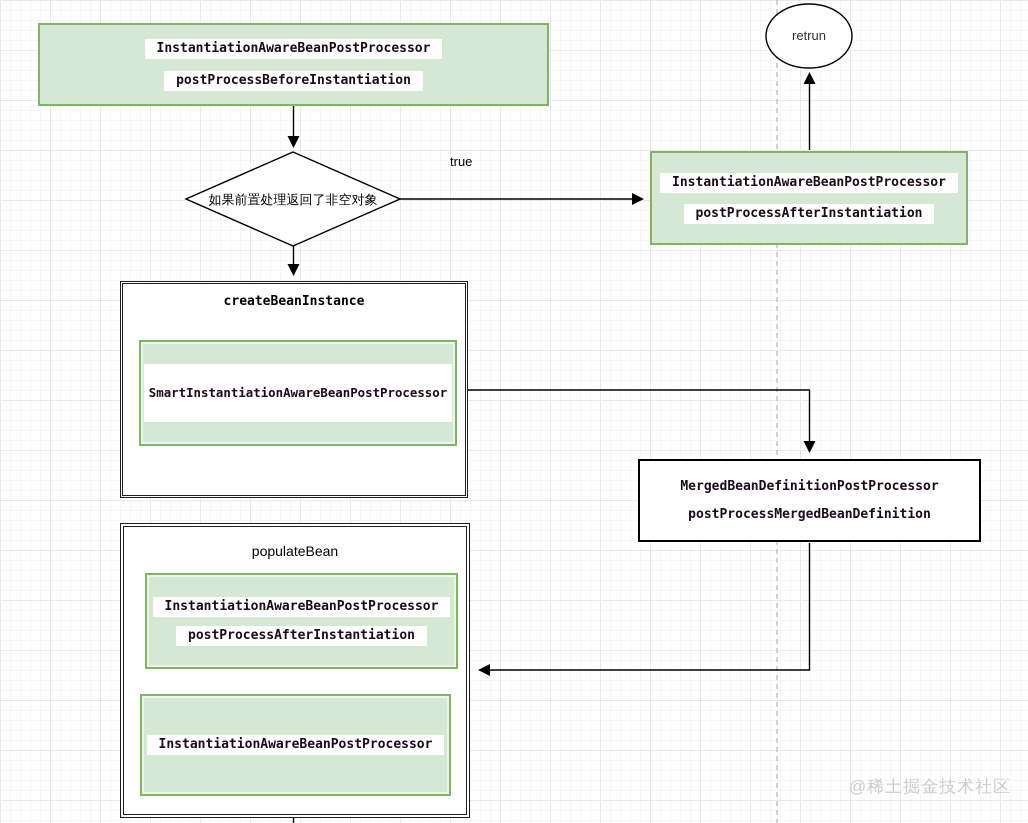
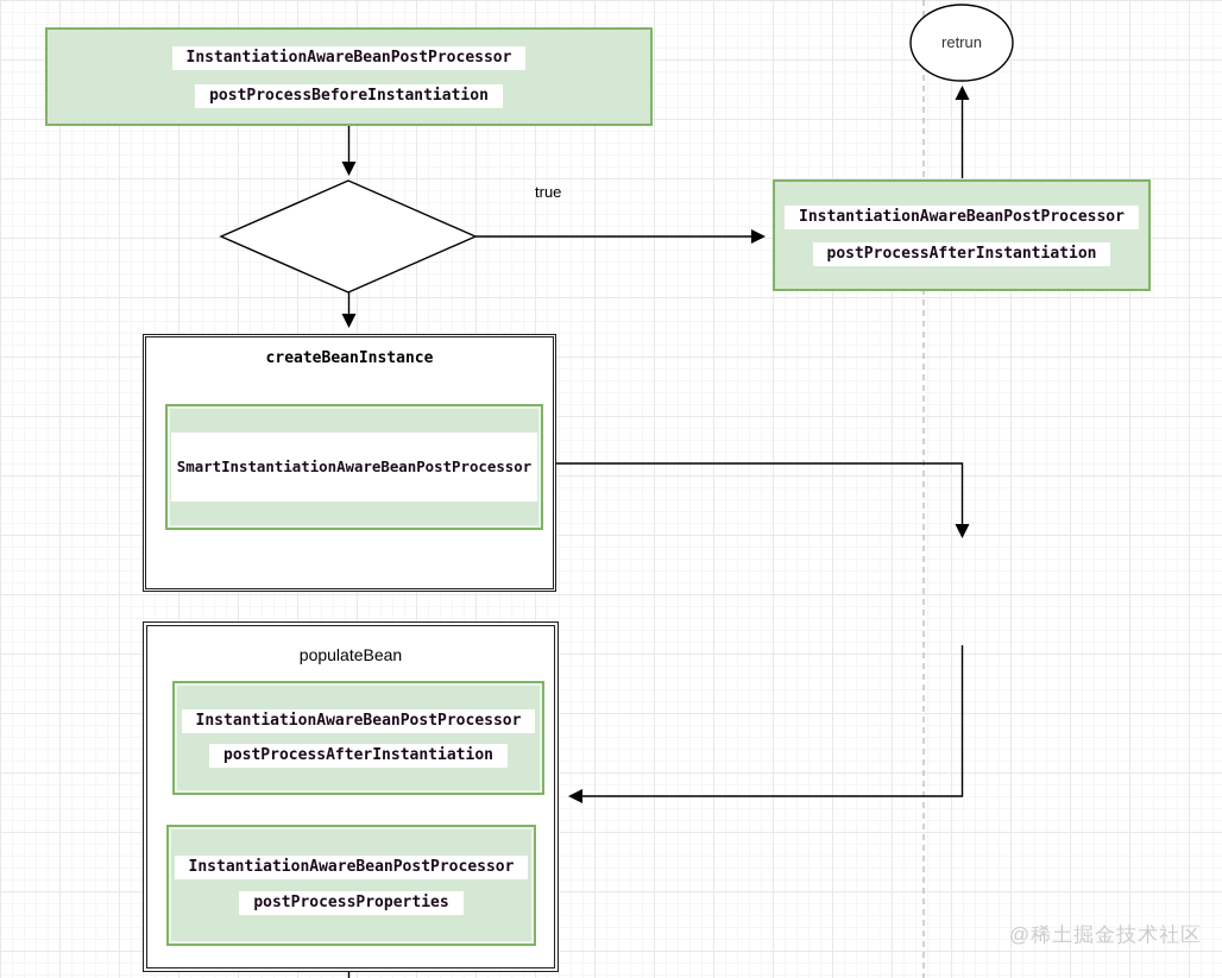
  InstantiationAwareBeanPostProcessor
  postProcessBeforeInstantiation
- 如果前置处理返回了非空对象
  true
  retrun
  InstantiationAwareBeanPostProcessor
  postProcessAfterInstantiation
  createBeanInstance
  SmartInstantiationAwareBeanPostProcessor
- MergedBeanDefinitionPostProcessor
- postProcessMergedBeanDefinition
  populateBean
  InstantiationAwareBeanPostProcessor
  postProcessAfterInstantiation
  InstantiationAwareBeanPostProcessor
+ postProcessProperties
  @稀土掘金技术社区
